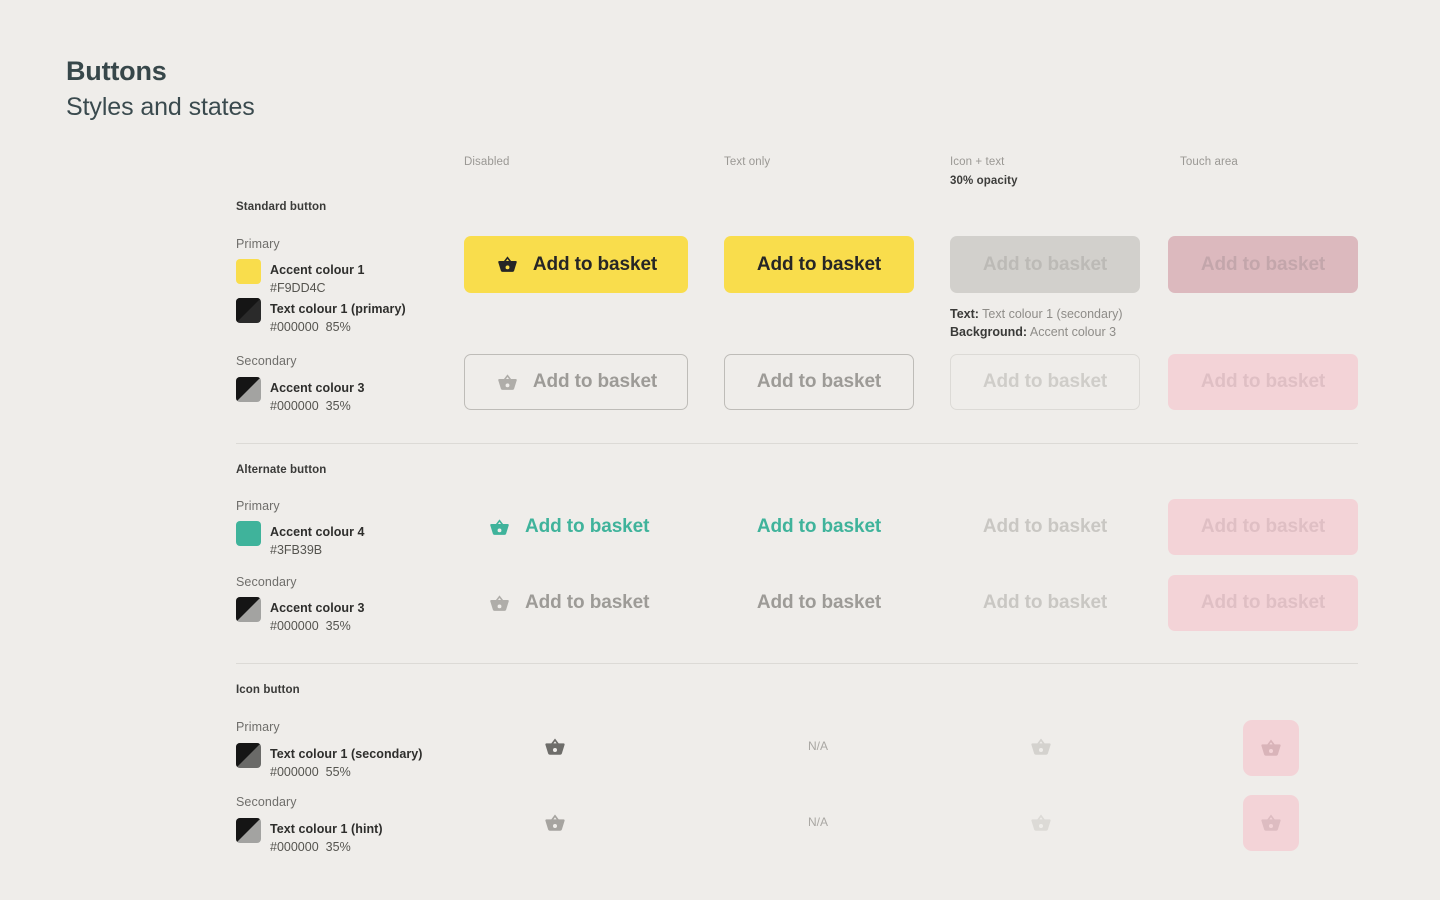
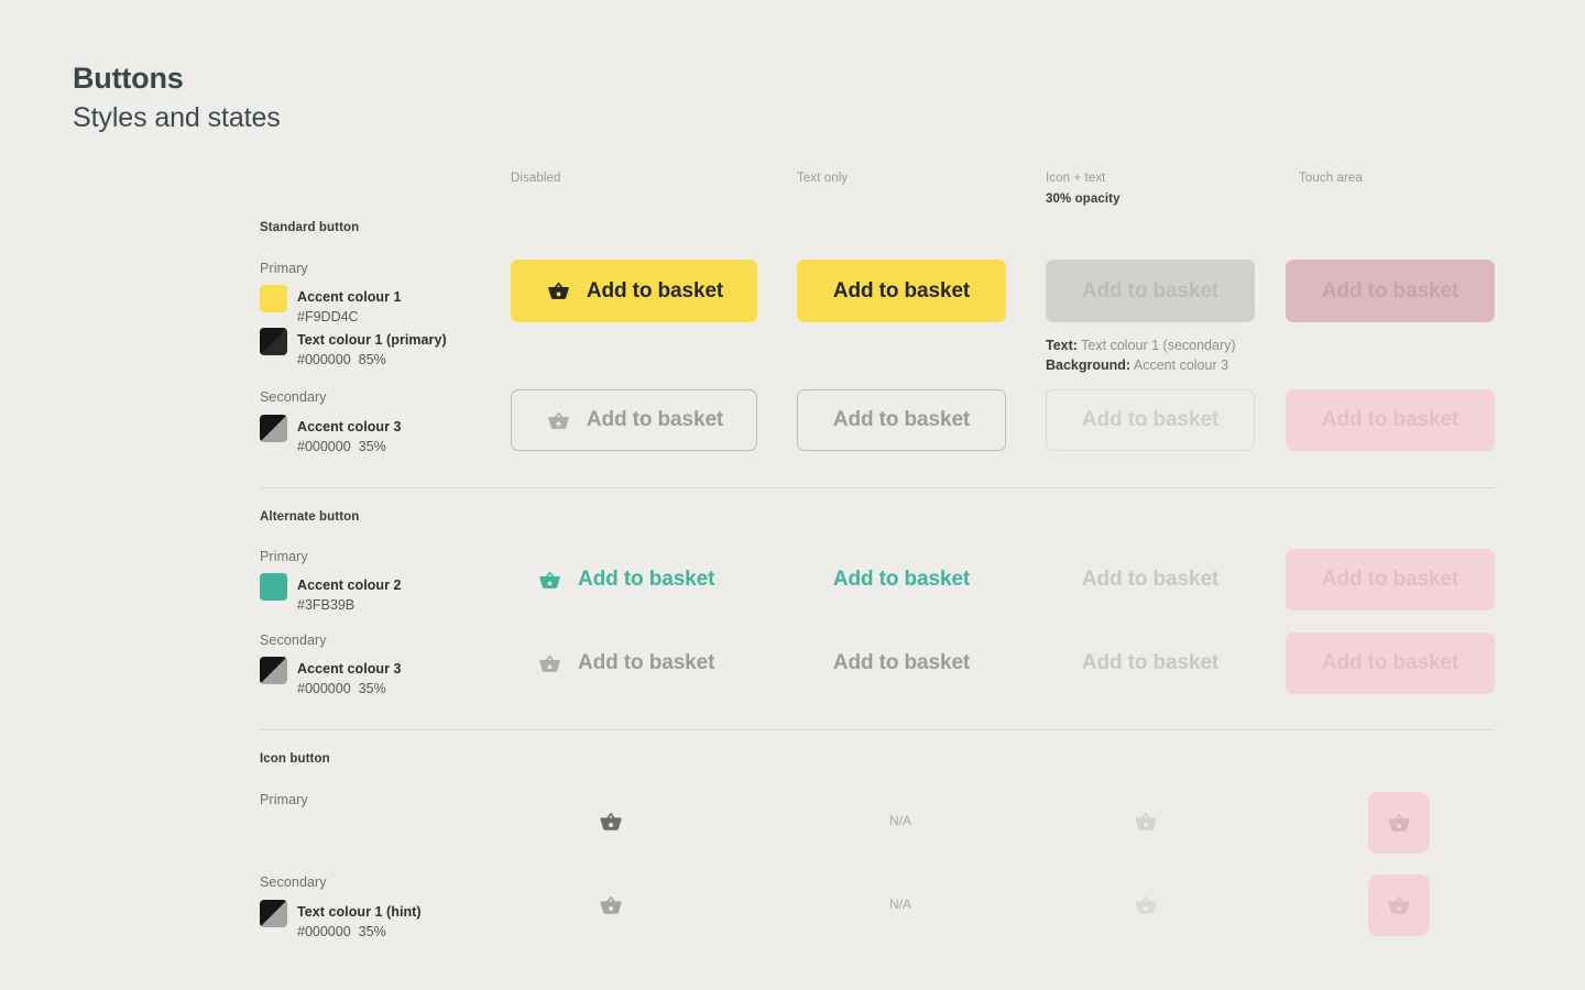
  Buttons
  Styles and states
  Disabled
  Text only
  Icon + text
  30% opacity
  Touch area
  Standard button
  Primary
  Accent colour 1
  #F9DD4C
  Text colour 1 (primary)
  #000000 85%
  Secondary
  Accent colour 3
  #000000 35%
  Add to basket
  Add to basket
  Add to basket
  Text: Text colour 1 (secondary)
  Background: Accent colour 3
  Add to basket
  Add to basket
  Add to basket
  Alternate button
  Primary
- Accent colour 4
+ Accent colour 2
  #3FB39B
  Secondary
  Accent colour 3
  #000000 35%
  Add to basket
  Add to basket
  Add to basket
  Add to basket
  Add to basket
  Add to basket
  Icon button
  Primary
- Text colour 1 (secondary)
- #000000 55%
  Secondary
  Text colour 1 (hint)
  #000000 35%
  N/A
  N/A
